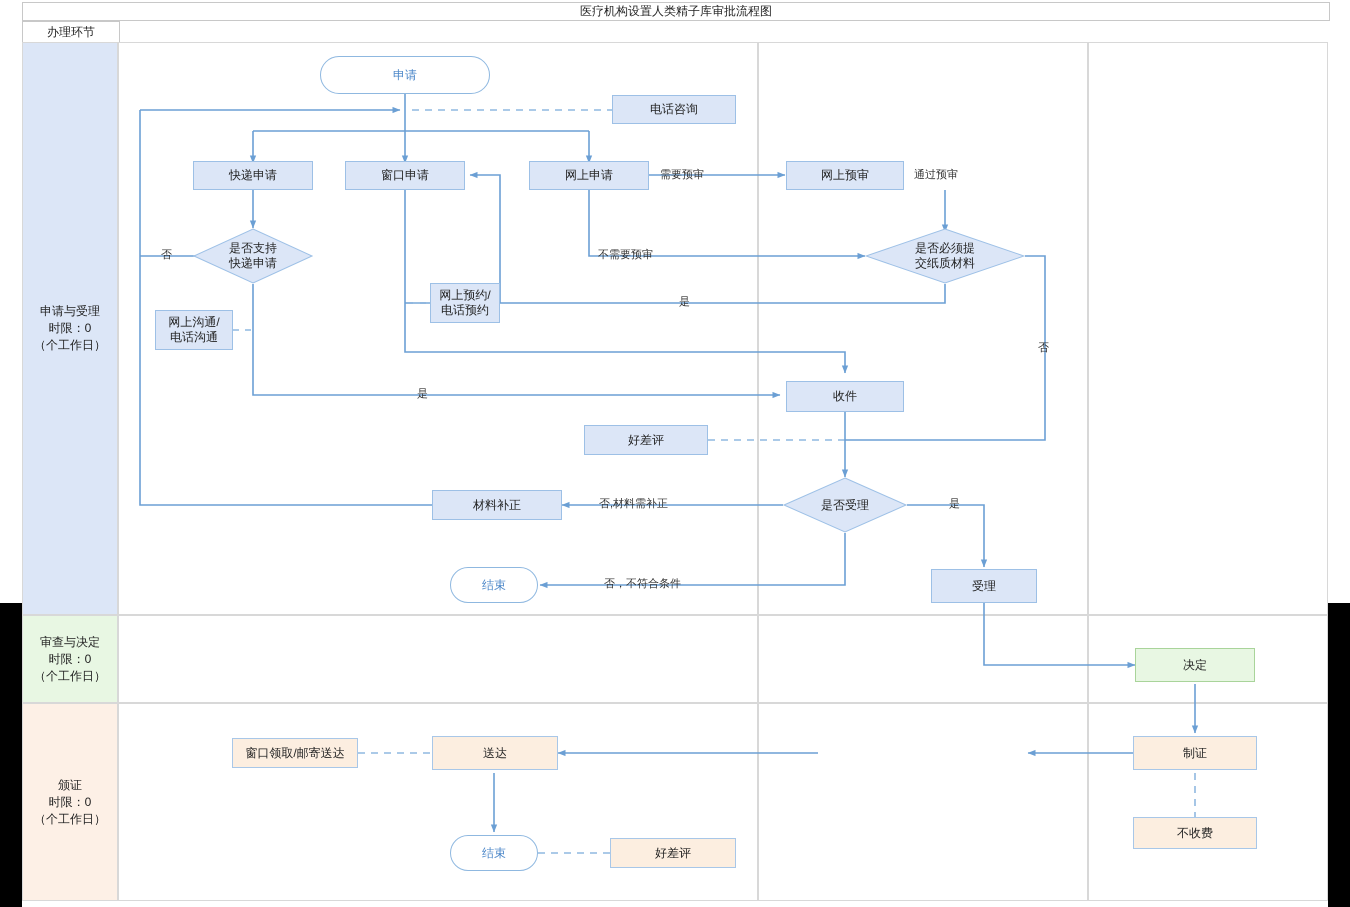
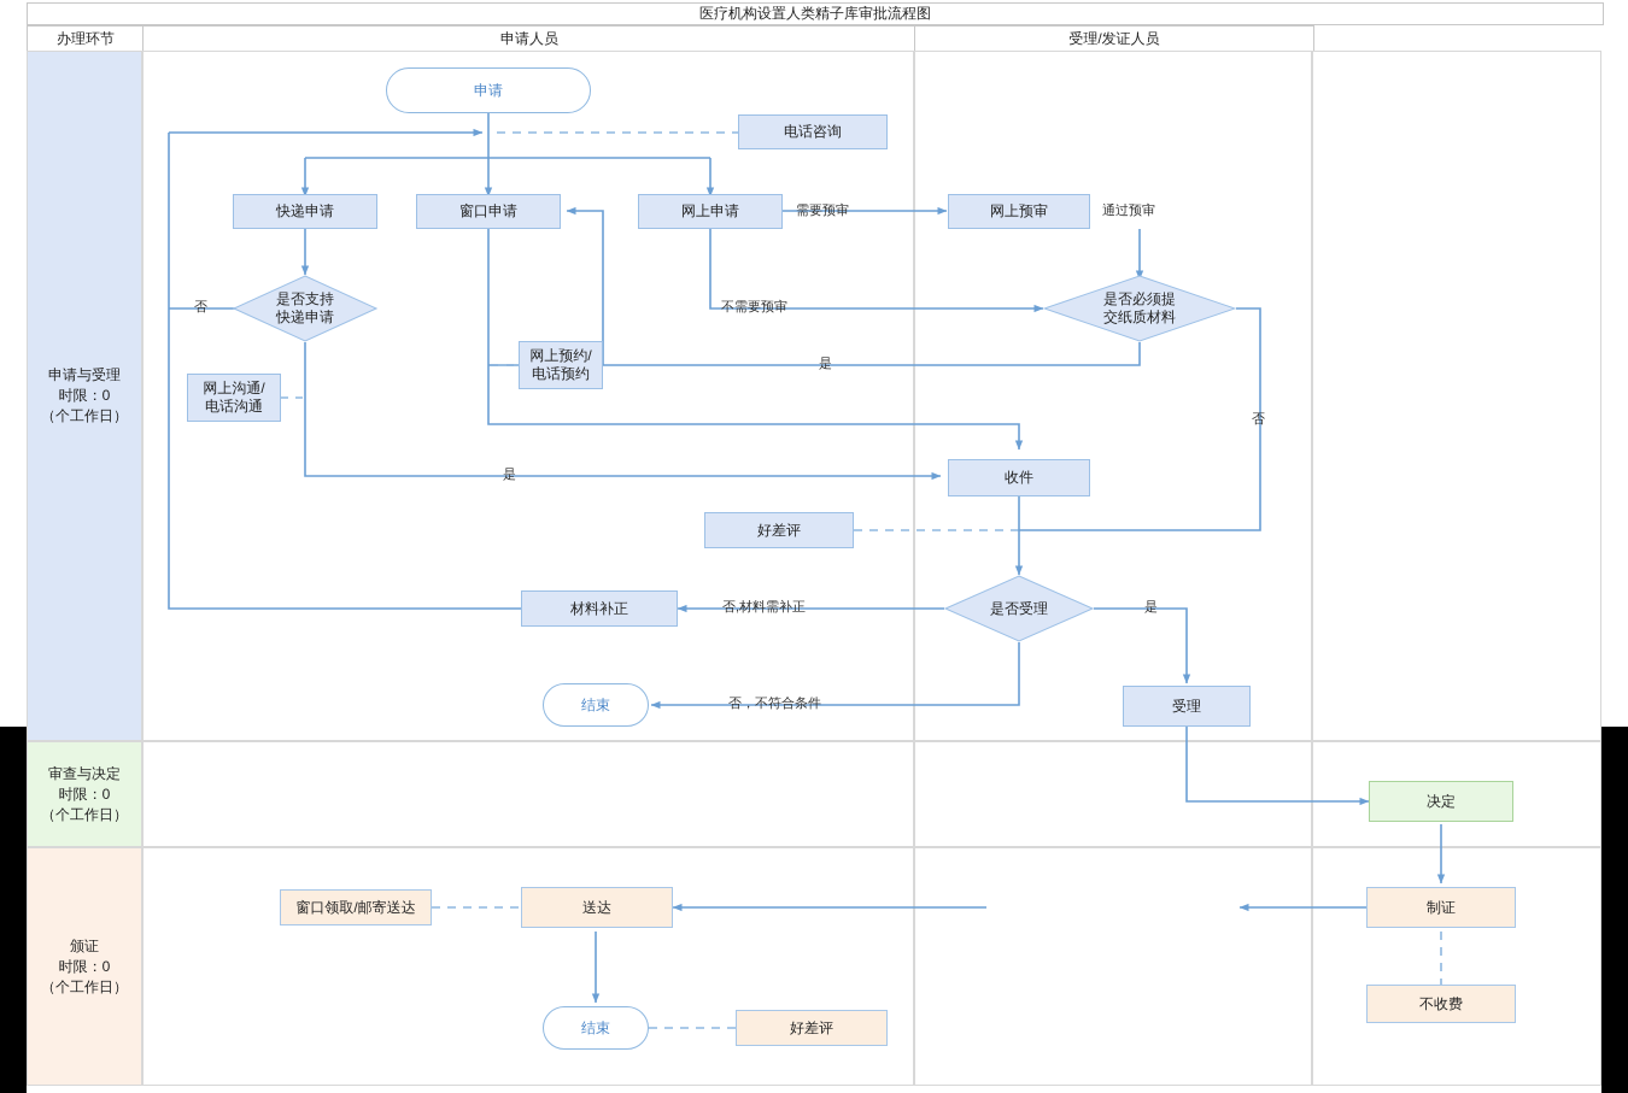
  医疗机构设置人类精子库审批流程图
  办理环节
+ 申请人员
+ 受理/发证人员
  申请与受理
  时限：0
  （个工作日）
  审查与决定
  时限：0
  （个工作日）
  颁证
  时限：0
  （个工作日）
  申请
  电话咨询
  快递申请
  窗口申请
  网上申请
  网上预审
  是否支持
  快递申请
  是否必须提
  交纸质材料
  网上预约/
  电话预约
  网上沟通/
  电话沟通
  收件
  好差评
  材料补正
  是否受理
  结束
  受理
  决定
  制证
  送达
  窗口领取/邮寄送达
  不收费
  结束
  好差评
  需要预审
  通过预审
  不需要预审
  否
  是
  否
  是
  否,材料需补正
  是
  否，不符合条件
